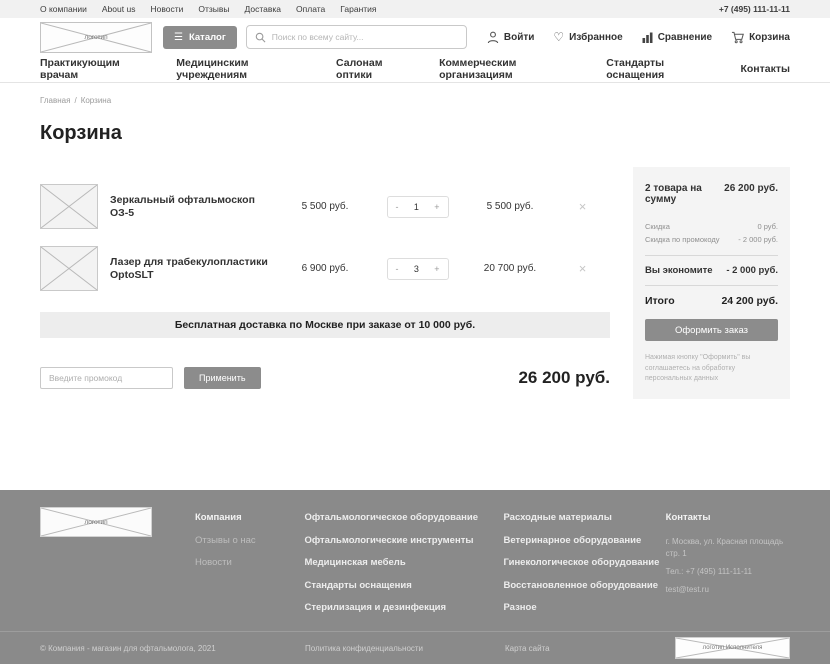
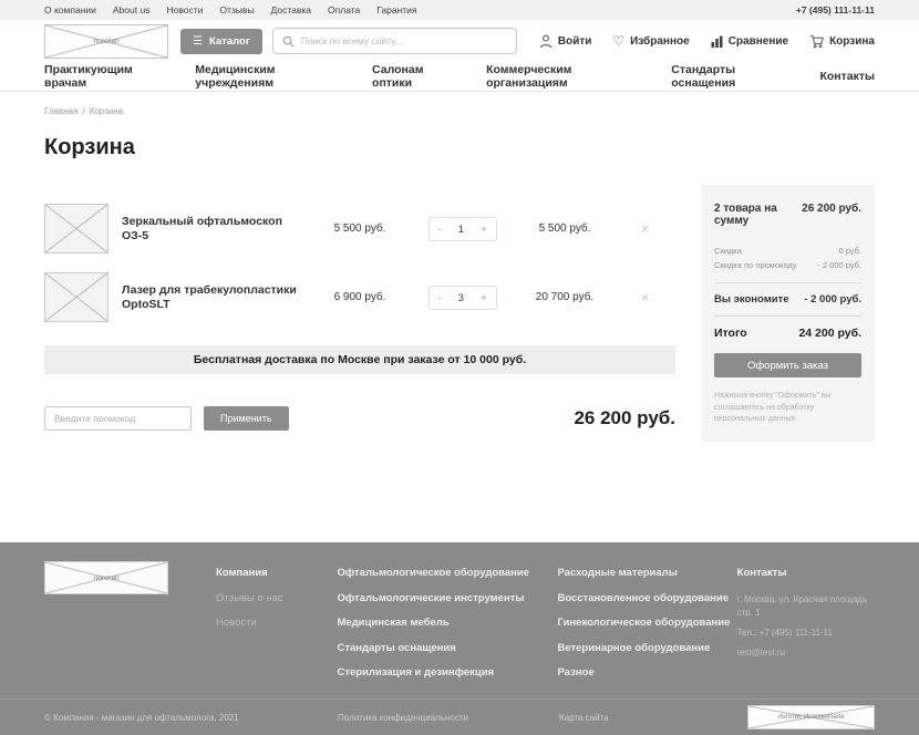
  О компании
  About us
  Новости
  Отзывы
  Доставка
  Оплата
  Гарантия
  +7 (495) 111-11-11
  ☰
  Каталог
  Поиск по всему сайту...
  Войти
  ♡
  Избранное
  Сравнение
  Корзина
  Практикующим врачам
  Медицинским учреждениям
  Салонам оптики
  Коммерческим организациям
  Стандарты оснащения
  Контакты
  Главная / Корзина
  Корзина
  Зеркальный офтальмоскоп ОЗ-5
  5 500 руб.
  -
  1
  +
  5 500 руб.
  ×
  Лазер для трабекулопластики OptoSLT
  6 900 руб.
  -
  3
  +
  20 700 руб.
  ×
  Бесплатная доставка по Москве при заказе от 10 000 руб.
  Введите промокод
  Применить
  26 200 руб.
  2 товара на сумму
  26 200 руб.
  Скидка
  0 руб.
  Скидка по промокоду
  - 2 000 руб.
  Вы экономите
  - 2 000 руб.
  Итого
  24 200 руб.
  Оформить заказ
  Компания
  Отзывы о нас
  Новости
  Офтальмологическое оборудование
  Офтальмологические инструменты
  Медицинская мебель
  Стандарты оснащения
  Стерилизация и дезинфекция
  Расходные материалы
- Ветеринарное оборудование
+ Восстановленное оборудование
  Гинекологическое оборудование
- Восстановленное оборудование
+ Ветеринарное оборудование
  Разное
  Контакты
  г. Москва, ул. Красная площадь стр. 1
  Тел.: +7 (495) 111-11-11
  test@test.ru
  © Компания - магазин для офтальмолога, 2021
  Политика конфиденциальности
  Карта сайта
